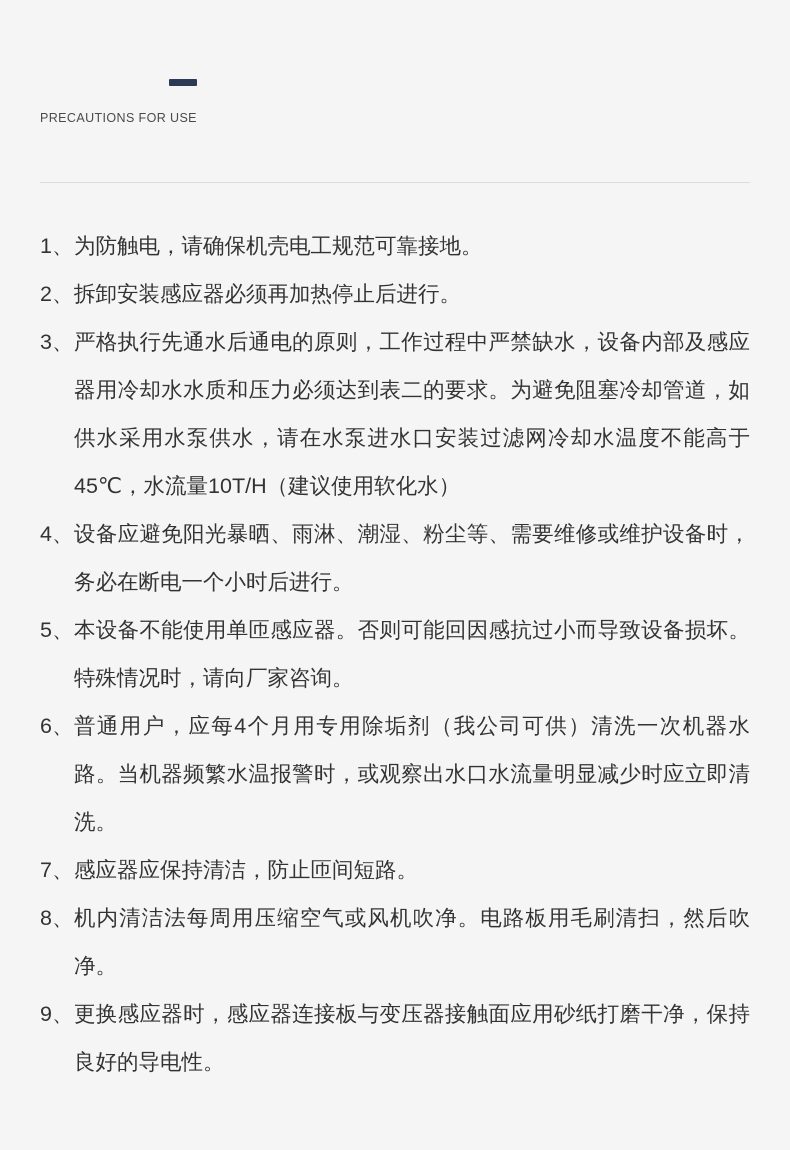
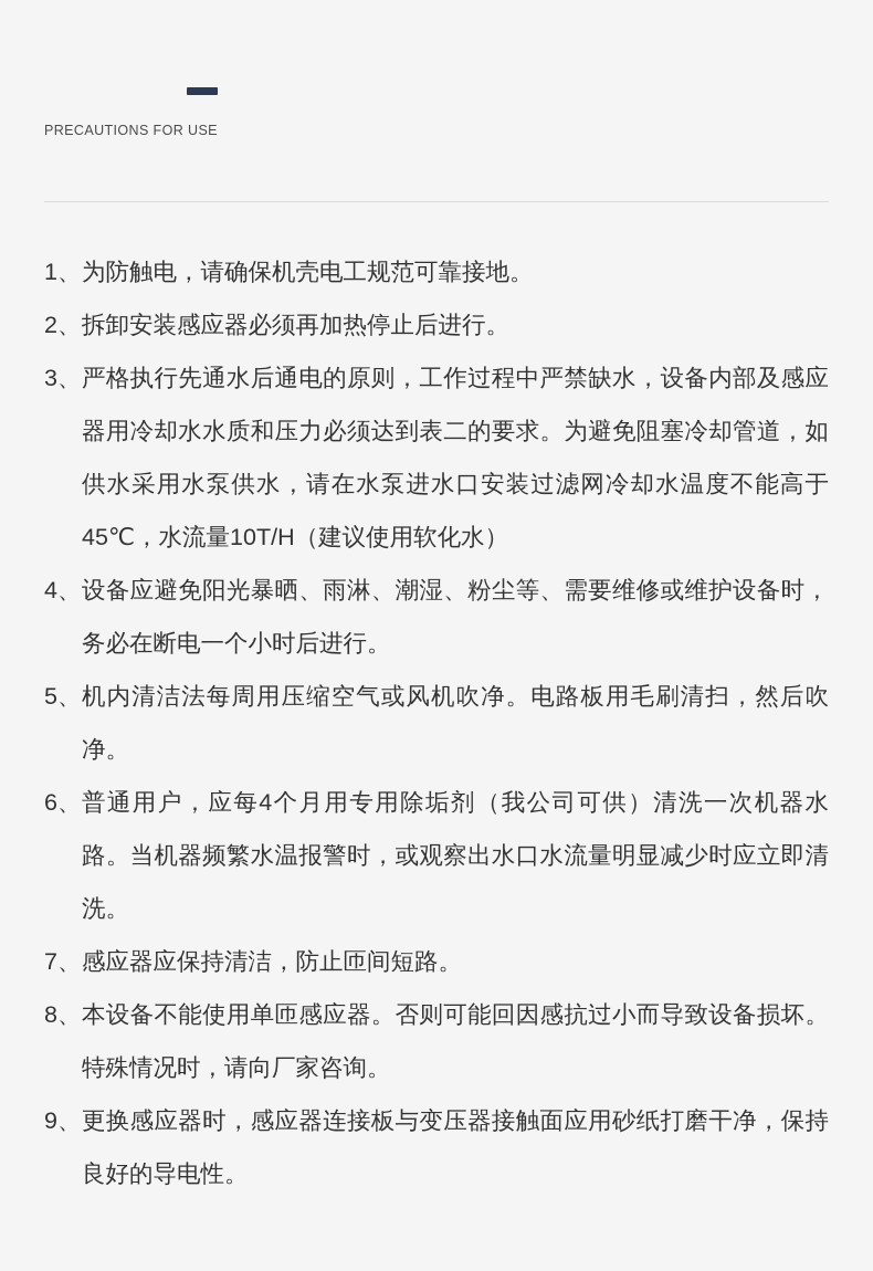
  PRECAUTIONS FOR USE
  1、
  为防触电，请确保机壳电工规范可靠接地。
  2、
  拆卸安装感应器必须再加热停止后进行。
  3、
  严格执行先通水后通电的原则，工作过程中严禁缺水，设备内部及感应器用冷却水水质和压力必须达到表二的要求。为避免阻塞冷却管道，如供水采用水泵供水，请在水泵进水口安装过滤网冷却水温度不能高于45℃，水流量10T/H（建议使用软化水）
  4、
  设备应避免阳光暴晒、雨淋、潮湿、粉尘等、需要维修或维护设备时，务必在断电一个小时后进行。
  5、
- 本设备不能使用单匝感应器。否则可能回因感抗过小而导致设备损坏。特殊情况时，请向厂家咨询。
+ 机内清洁法每周用压缩空气或风机吹净。电路板用毛刷清扫，然后吹净。
  6、
  普通用户，应每4个月用专用除垢剂（我公司可供）清洗一次机器水路。当机器频繁水温报警时，或观察出水口水流量明显减少时应立即清洗。
  7、
  感应器应保持清洁，防止匝间短路。
  8、
- 机内清洁法每周用压缩空气或风机吹净。电路板用毛刷清扫，然后吹净。
+ 本设备不能使用单匝感应器。否则可能回因感抗过小而导致设备损坏。特殊情况时，请向厂家咨询。
  9、
  更换感应器时，感应器连接板与变压器接触面应用砂纸打磨干净，保持良好的导电性。
